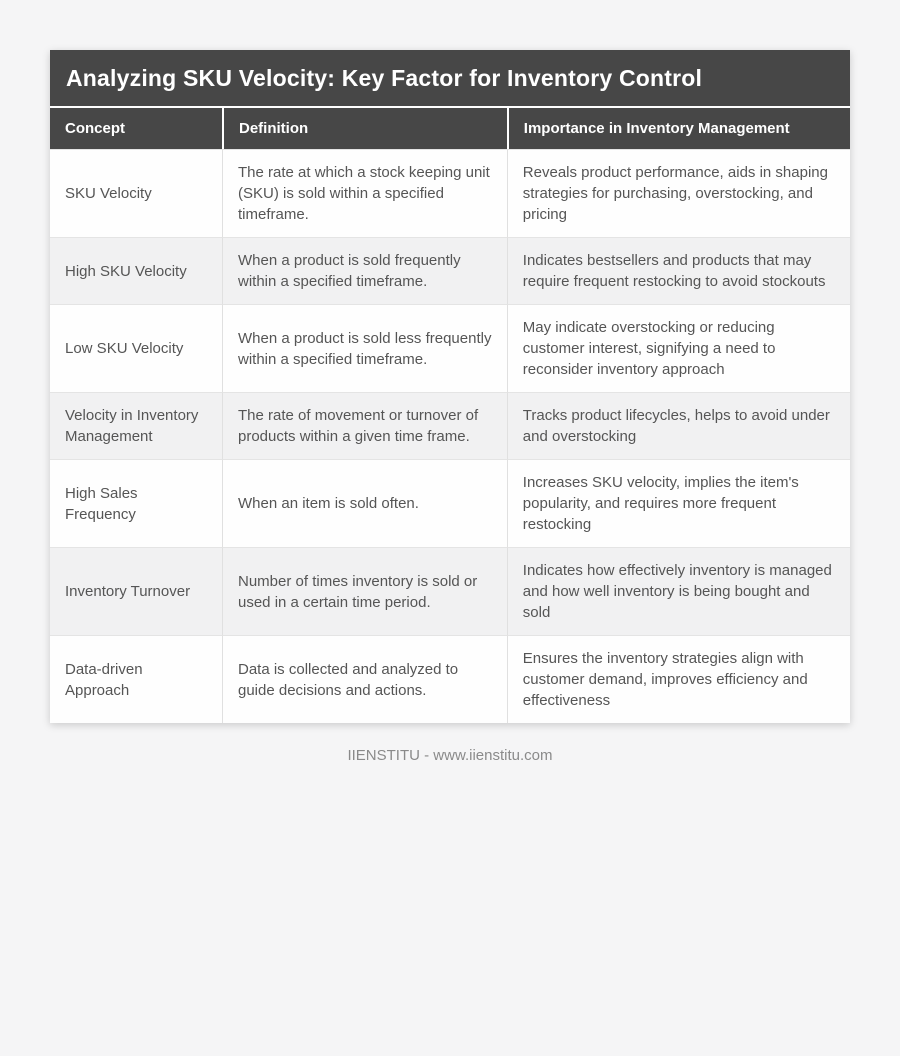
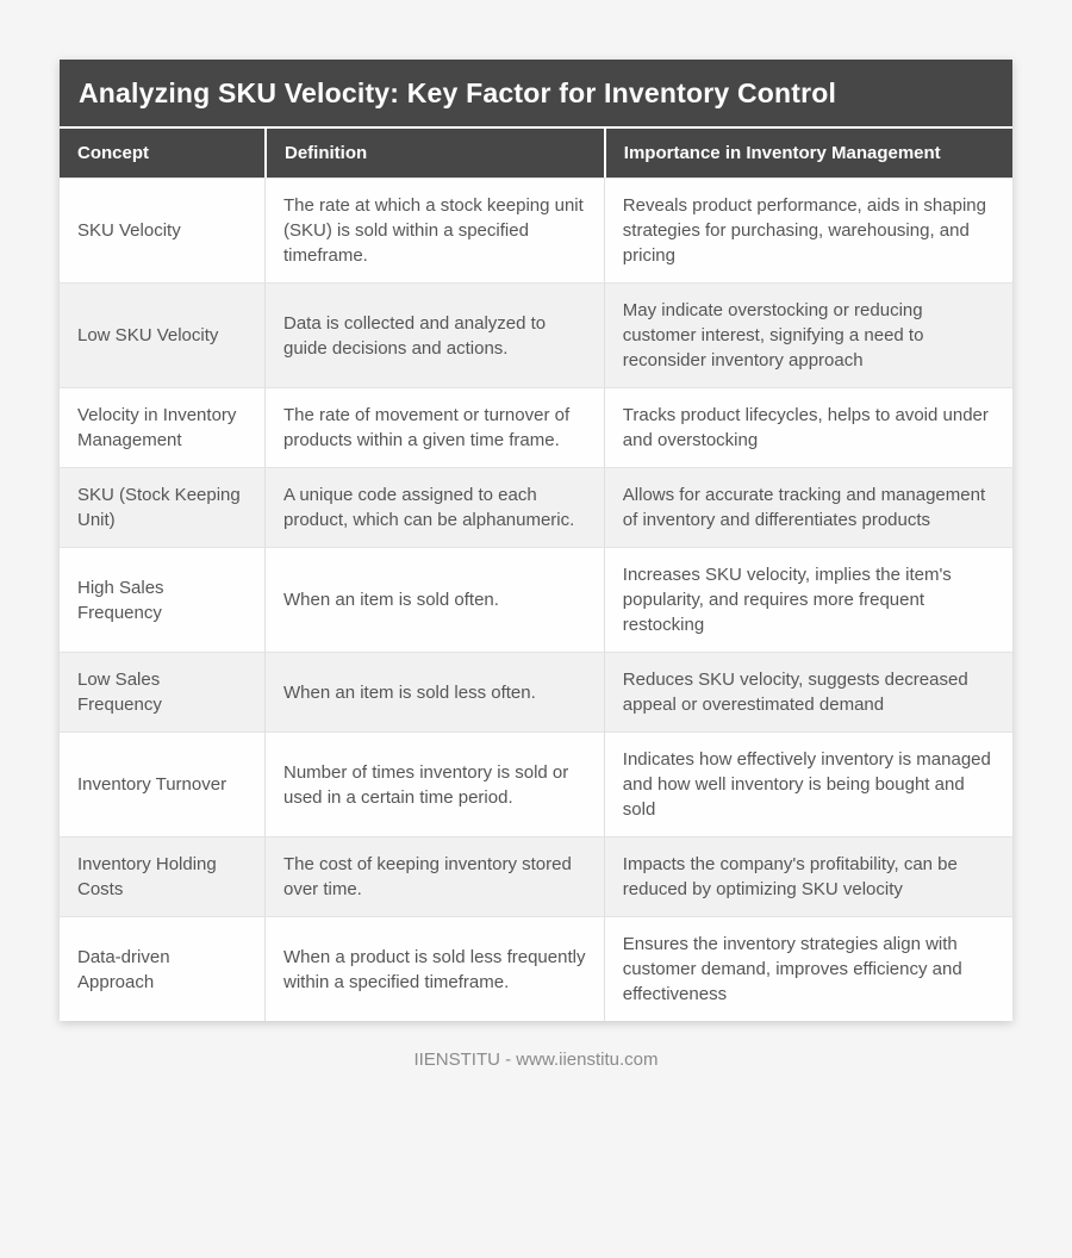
  Analyzing SKU Velocity: Key Factor for Inventory Control
  Concept	Definition	Importance in Inventory Management
- SKU Velocity	The rate at which a stock keeping unit (SKU) is sold within a specified timeframe.	Reveals product performance, aids in shaping strategies for purchasing, overstocking, and pricing
+ SKU Velocity	The rate at which a stock keeping unit (SKU) is sold within a specified timeframe.	Reveals product performance, aids in shaping strategies for purchasing, warehousing, and pricing
- High SKU Velocity	When a product is sold frequently within a specified timeframe.	Indicates bestsellers and products that may require frequent restocking to avoid stockouts
- Low SKU Velocity	When a product is sold less frequently within a specified timeframe.	May indicate overstocking or reducing customer interest, signifying a need to reconsider inventory approach
+ Low SKU Velocity	Data is collected and analyzed to guide decisions and actions.	May indicate overstocking or reducing customer interest, signifying a need to reconsider inventory approach
  Velocity in Inventory Management	The rate of movement or turnover of products within a given time frame.	Tracks product lifecycles, helps to avoid under and overstocking
+ SKU (Stock Keeping Unit)	A unique code assigned to each product, which can be alphanumeric.	Allows for accurate tracking and management of inventory and differentiates products
  High Sales Frequency	When an item is sold often.	Increases SKU velocity, implies the item's popularity, and requires more frequent restocking
+ Low Sales Frequency	When an item is sold less often.	Reduces SKU velocity, suggests decreased appeal or overestimated demand
  Inventory Turnover	Number of times inventory is sold or used in a certain time period.	Indicates how effectively inventory is managed and how well inventory is being bought and sold
+ Inventory Holding Costs	The cost of keeping inventory stored over time.	Impacts the company's profitability, can be reduced by optimizing SKU velocity
- Data-driven Approach	Data is collected and analyzed to guide decisions and actions.	Ensures the inventory strategies align with customer demand, improves efficiency and effectiveness
+ Data-driven Approach	When a product is sold less frequently within a specified timeframe.	Ensures the inventory strategies align with customer demand, improves efficiency and effectiveness
  IIENSTITU - www.iienstitu.com
